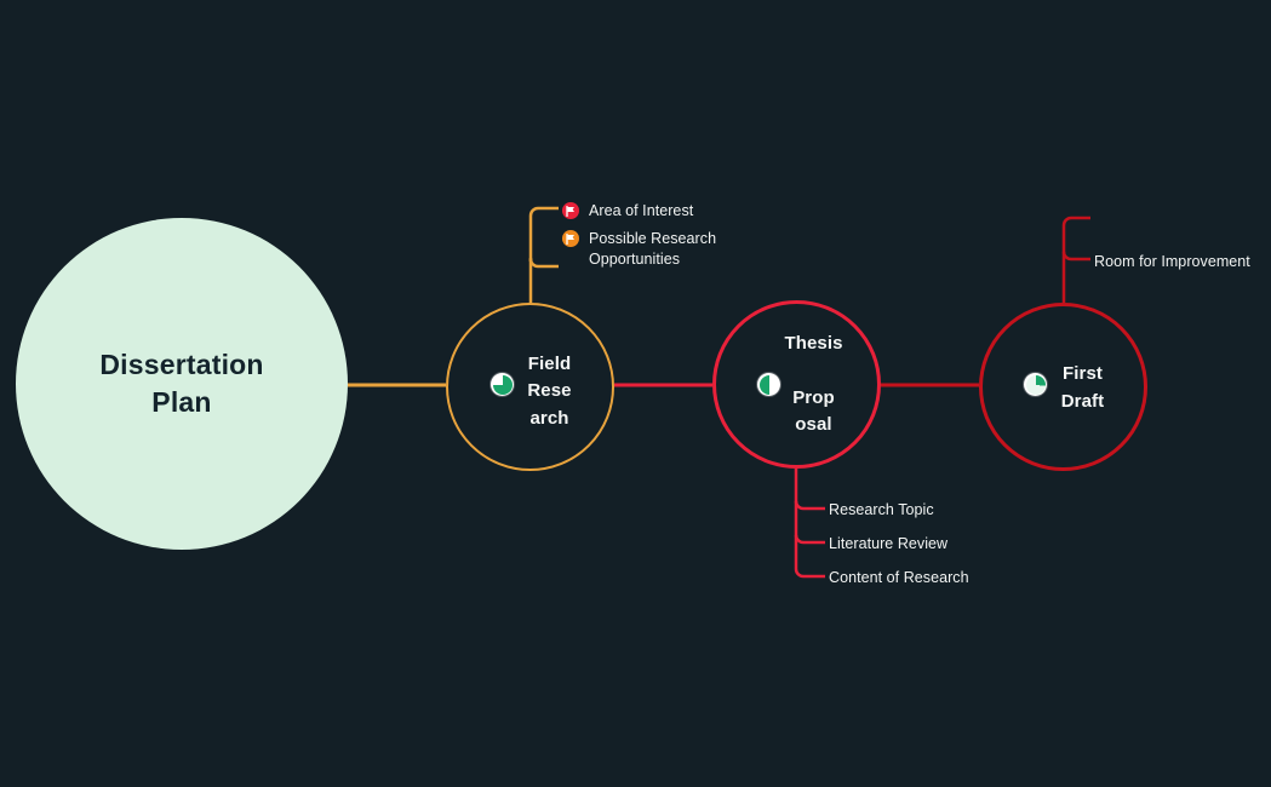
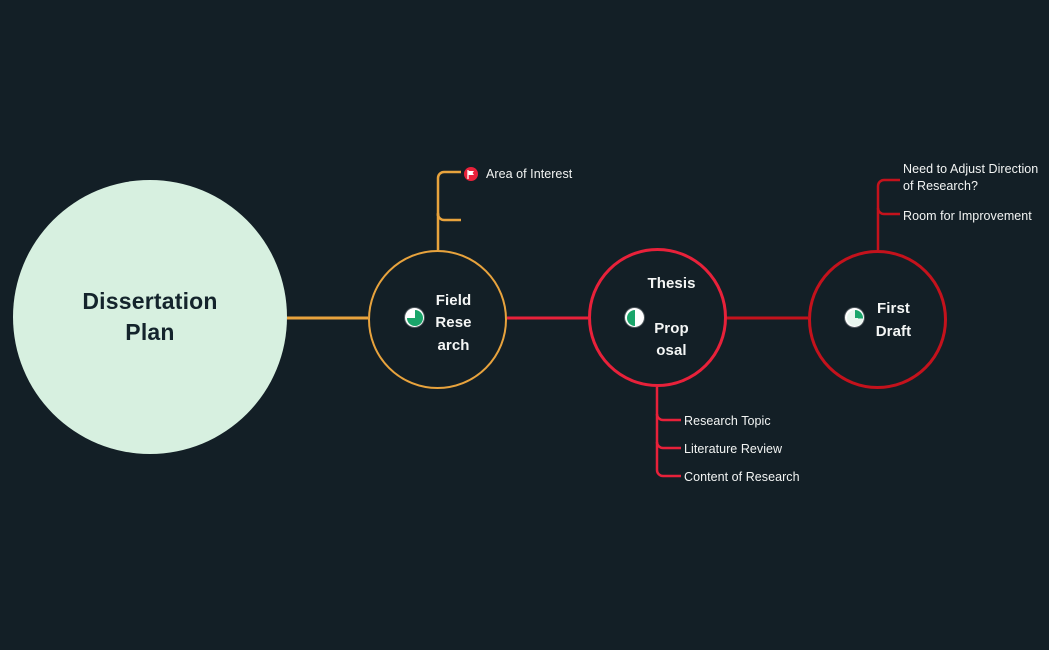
  Dissertation
  Plan
  Field
  Rese
  arch
  Thesis
  Prop
  osal
  First
  Draft
  Area of Interest
- Possible Research
- Opportunities
  Research Topic
  Literature Review
  Content of Research
+ Need to Adjust Direction
+ of Research?
  Room for Improvement
